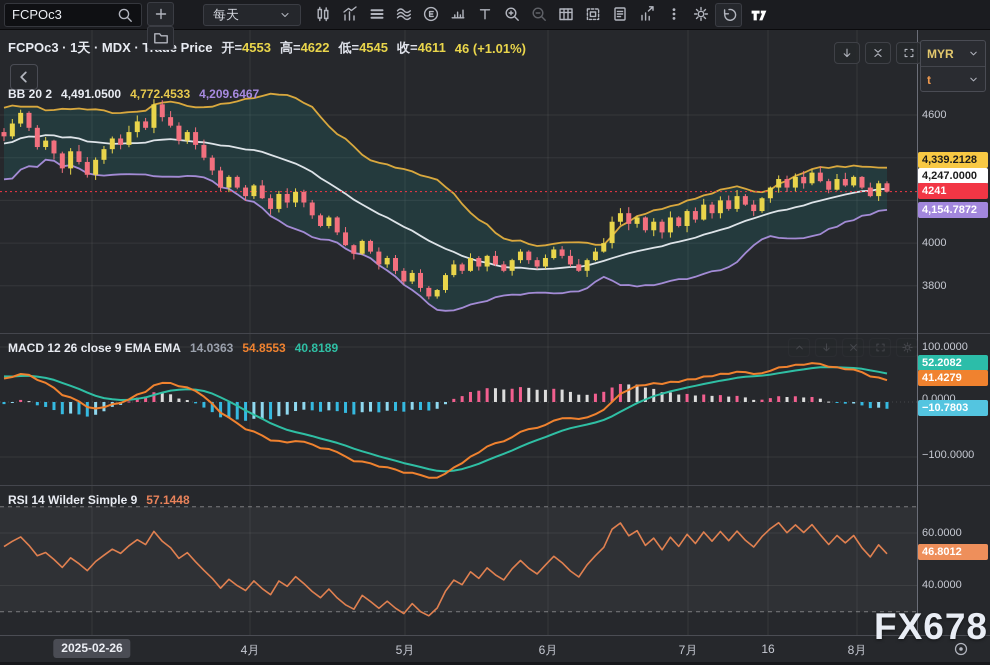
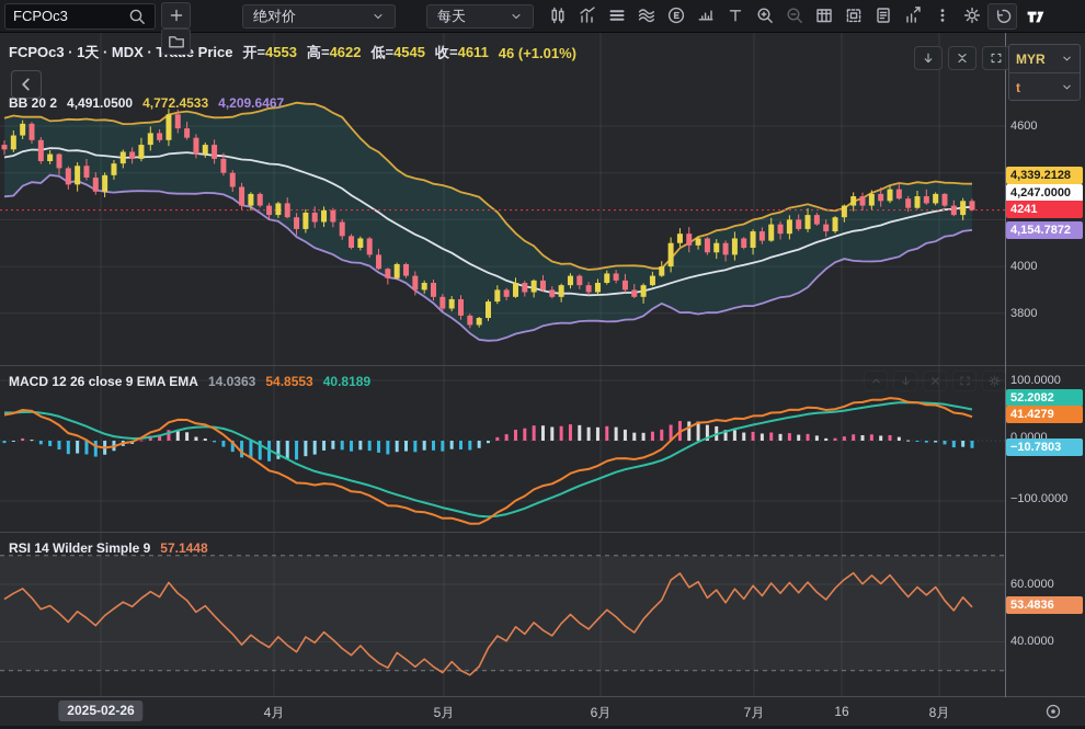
  FCPOc3
+ 绝对价
  每天
  FCPOc3 · 1天 · MDX · T Price
  开=4553
  高=4622
  低=4545
  收=4611
  46 (+1.01%)
  BB 20 2
  4,491.0500
  4,772.4533
  4,209.6467
  MACD 12 26 close 9 EMA EMA
  14.0363
  54.8553
  40.8189
  RSI 14 Wilder Simple 9
  57.1448
  MYR
  t
  4600
  4000
  3800
  4,339.2128
  4,247.0000
  4241
  4,154.7872
  100.0000
  0.0000
  −100.0000
  52.2082
  41.4279
  −10.7803
  60.0000
  40.0000
- 46.8012
+ 53.4836
  2025-02-26
  4月
  5月
  6月
  7月
  16
  8月
- FX678
